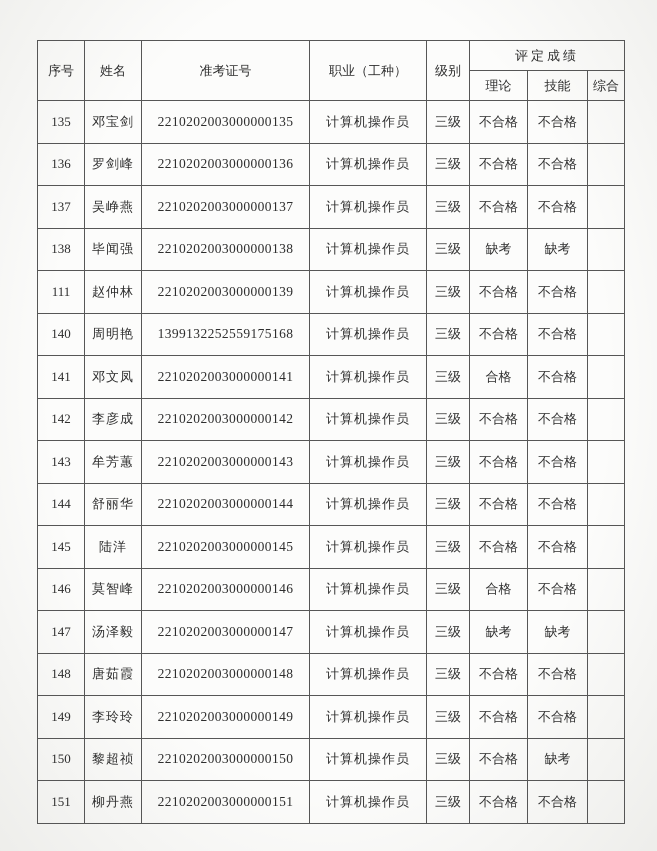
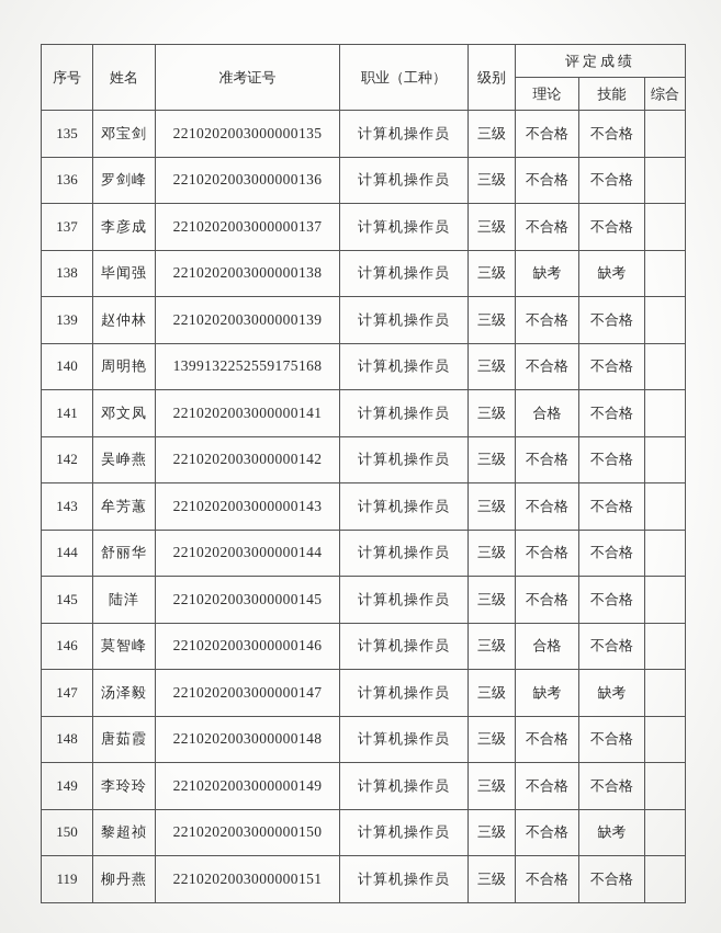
  序号	姓名	准考证号	职业（工种）	级别	评定成绩
  理论	技能	综合
  135	邓宝剑	2210202003000000135	计算机操作员	三级	不合格	不合格
  136	罗剑峰	2210202003000000136	计算机操作员	三级	不合格	不合格
- 137	吴峥燕	2210202003000000137	计算机操作员	三级	不合格	不合格
+ 137	李彦成	2210202003000000137	计算机操作员	三级	不合格	不合格
  138	毕闻强	2210202003000000138	计算机操作员	三级	缺考	缺考
- 111	赵仲林	2210202003000000139	计算机操作员	三级	不合格	不合格
+ 139	赵仲林	2210202003000000139	计算机操作员	三级	不合格	不合格
  140	周明艳	1399132252559175168	计算机操作员	三级	不合格	不合格
  141	邓文凤	2210202003000000141	计算机操作员	三级	合格	不合格
- 142	李彦成	2210202003000000142	计算机操作员	三级	不合格	不合格
+ 142	吴峥燕	2210202003000000142	计算机操作员	三级	不合格	不合格
  143	牟芳蕙	2210202003000000143	计算机操作员	三级	不合格	不合格
  144	舒丽华	2210202003000000144	计算机操作员	三级	不合格	不合格
  145	陆洋	2210202003000000145	计算机操作员	三级	不合格	不合格
  146	莫智峰	2210202003000000146	计算机操作员	三级	合格	不合格
  147	汤泽毅	2210202003000000147	计算机操作员	三级	缺考	缺考
  148	唐茹霞	2210202003000000148	计算机操作员	三级	不合格	不合格
  149	李玲玲	2210202003000000149	计算机操作员	三级	不合格	不合格
  150	黎超祯	2210202003000000150	计算机操作员	三级	不合格	缺考
- 151	柳丹燕	2210202003000000151	计算机操作员	三级	不合格	不合格
+ 119	柳丹燕	2210202003000000151	计算机操作员	三级	不合格	不合格
